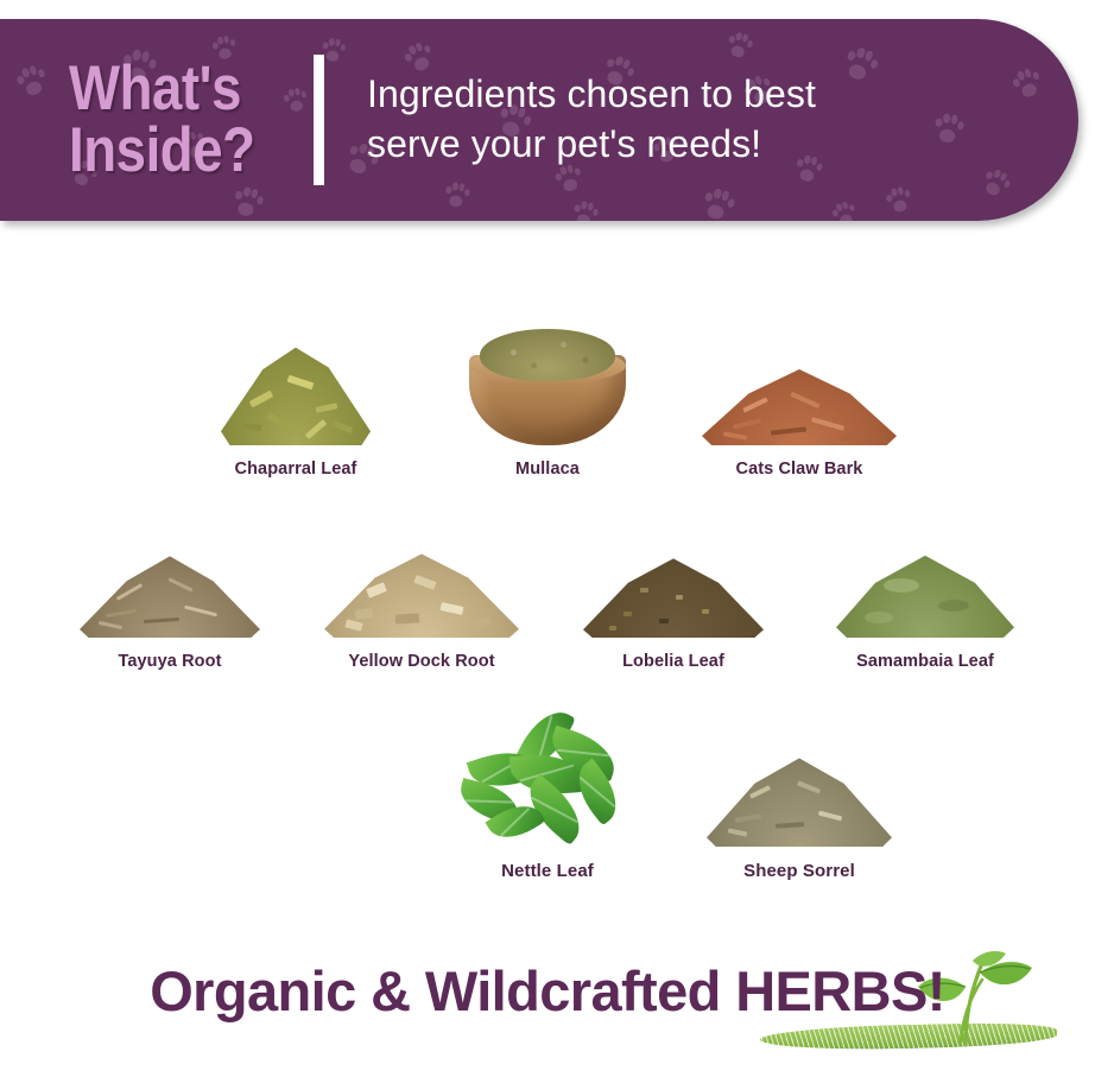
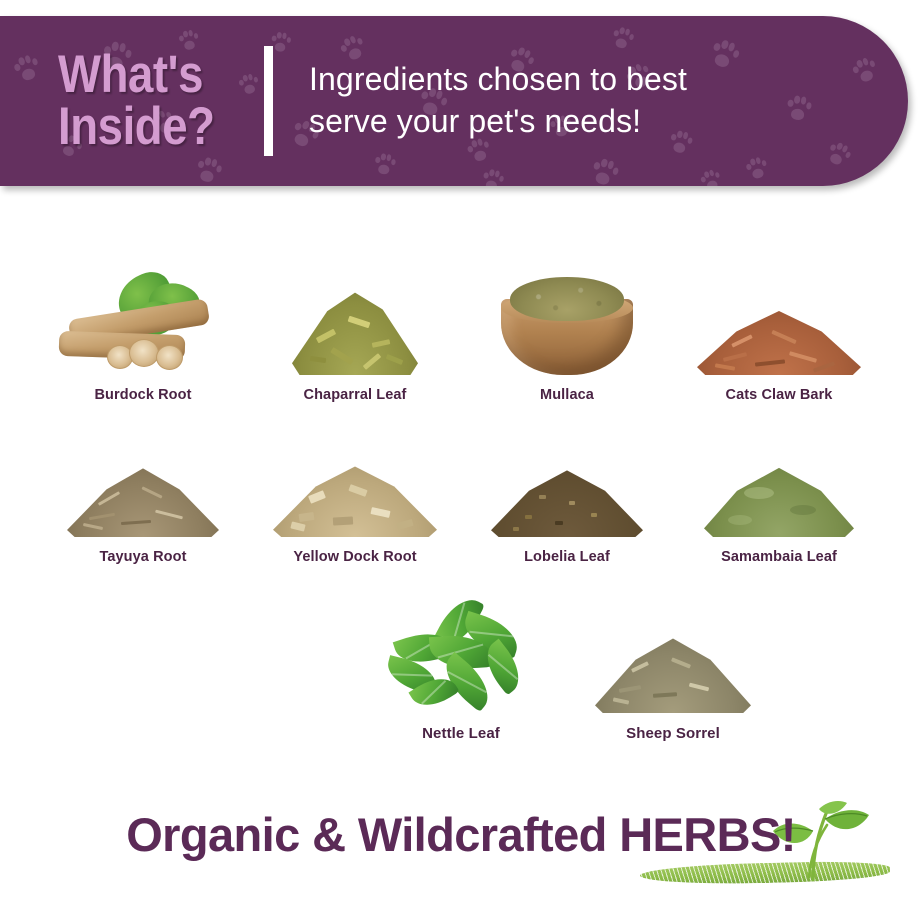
  What's
  Inside?
  Ingredients chosen to best
  serve your pet's needs!
+ Burdock Root
  Chaparral Leaf
  Mullaca
  Cats Claw Bark
  Tayuya Root
  Yellow Dock Root
  Lobelia Leaf
  Samambaia Leaf
  Nettle Leaf
  Sheep Sorrel
  Organic & Wildcrafted HERBS!
